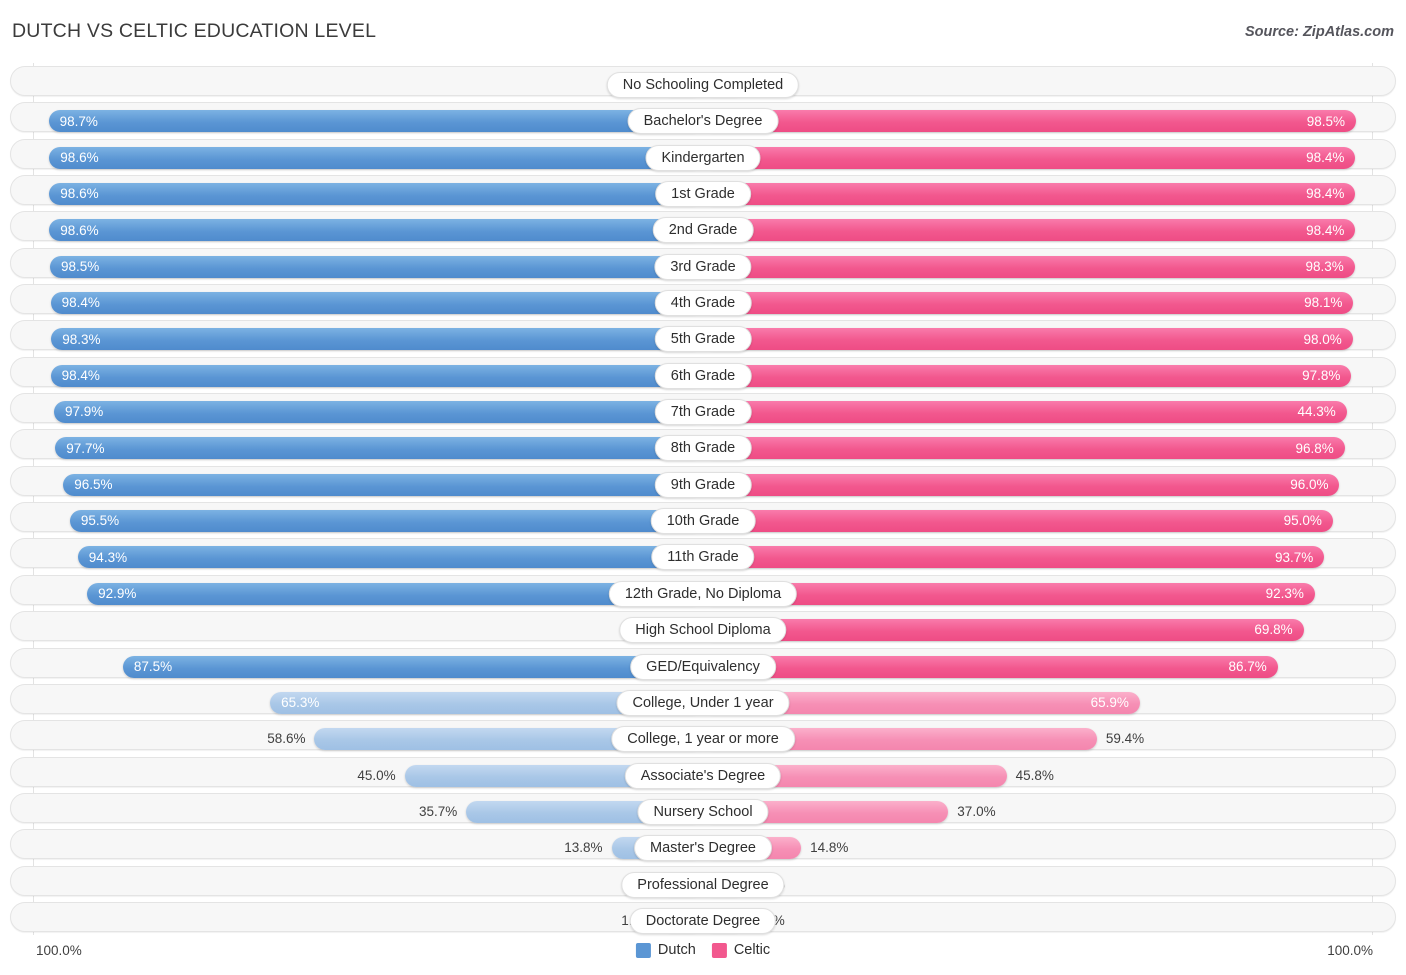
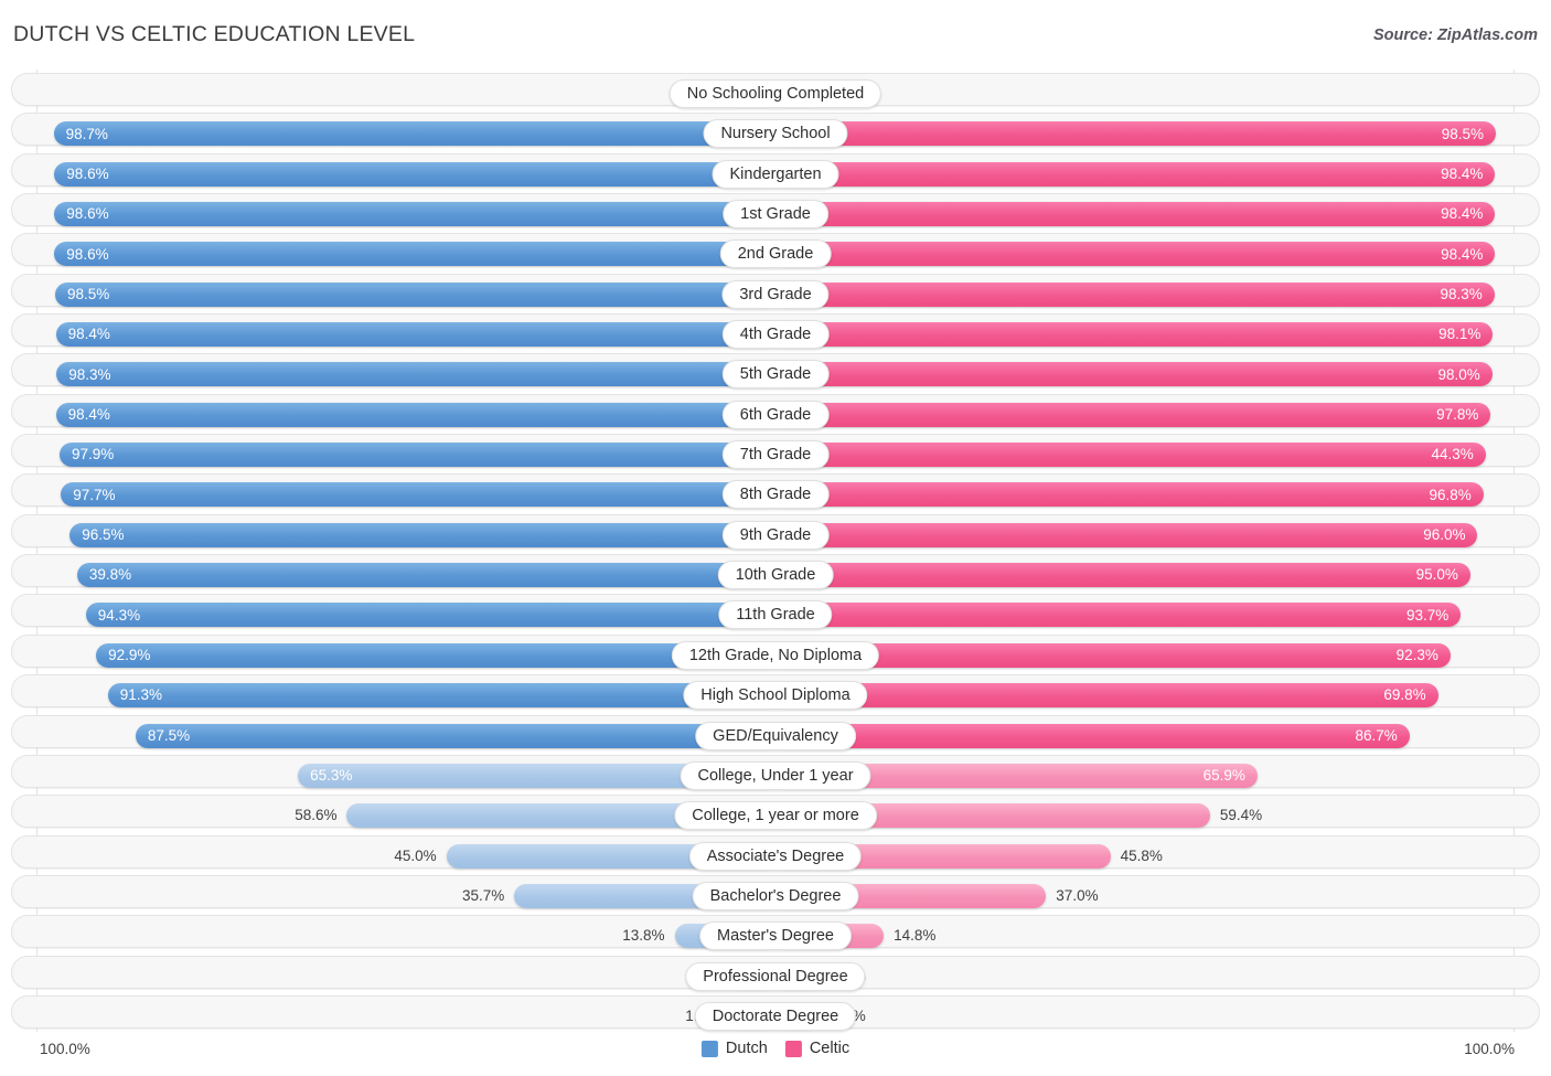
  DUTCH VS CELTIC EDUCATION LEVEL
  Source: ZipAtlas.com
  No Schooling Completed
  98.7%
  98.5%
- Bachelor's Degree
+ Nursery School
  98.6%
  98.4%
  Kindergarten
  98.6%
  98.4%
  1st Grade
  98.6%
  98.4%
  2nd Grade
  98.5%
  98.3%
  3rd Grade
  98.4%
  98.1%
  4th Grade
  98.3%
  98.0%
  5th Grade
  98.4%
  97.8%
  6th Grade
  97.9%
  44.3%
  7th Grade
  97.7%
  96.8%
  8th Grade
  96.5%
  96.0%
  9th Grade
- 95.5%
+ 39.8%
  95.0%
  10th Grade
  94.3%
  93.7%
  11th Grade
  92.9%
  92.3%
  12th Grade, No Diploma
+ 91.3%
  69.8%
  High School Diploma
  87.5%
  86.7%
  GED/Equivalency
  65.3%
  65.9%
  College, Under 1 year
  58.6%
  59.4%
  College, 1 year or more
  45.0%
  45.8%
  Associate's Degree
  35.7%
  37.0%
- Nursery School
+ Bachelor's Degree
  13.8%
  14.8%
  Master's Degree
  Professional Degree
  Doctorate Degree
  100.0%
  Dutch
  Celtic
  100.0%
